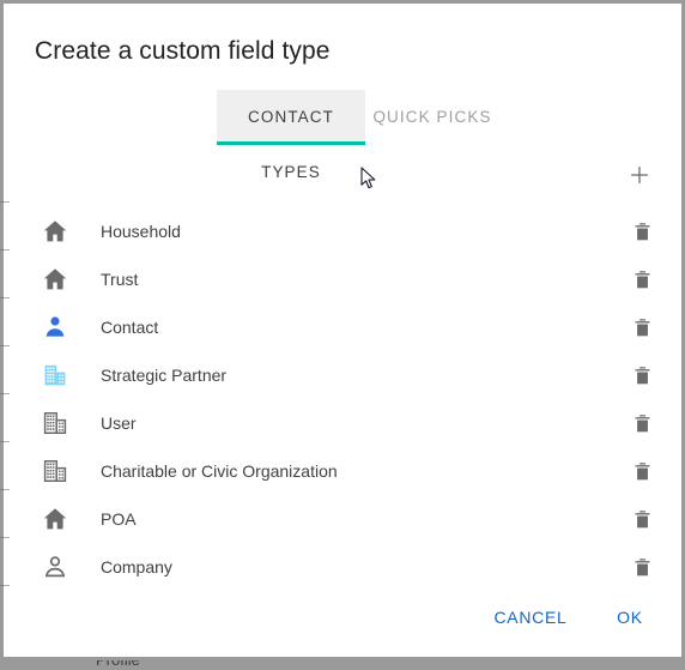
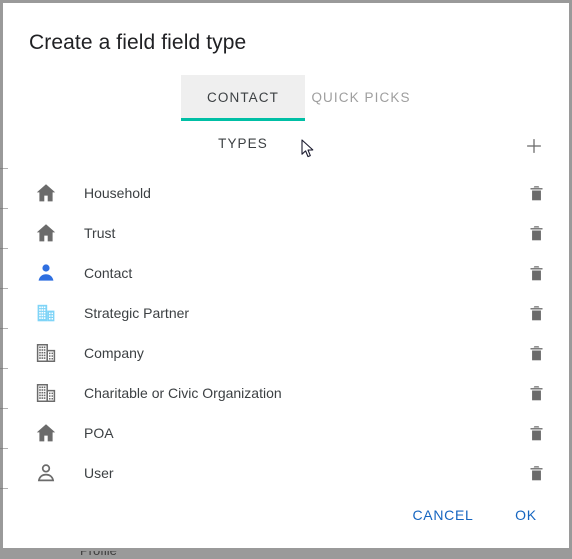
- Create a custom field type
+ Create a field field type
  CONTACT TYPES
  QUICK PICKS
  Household
  Trust
  Contact
  Strategic Partner
- User
+ Company
  Charitable or Civic Organization
  POA
- Company
+ User
  CANCEL
  OK
